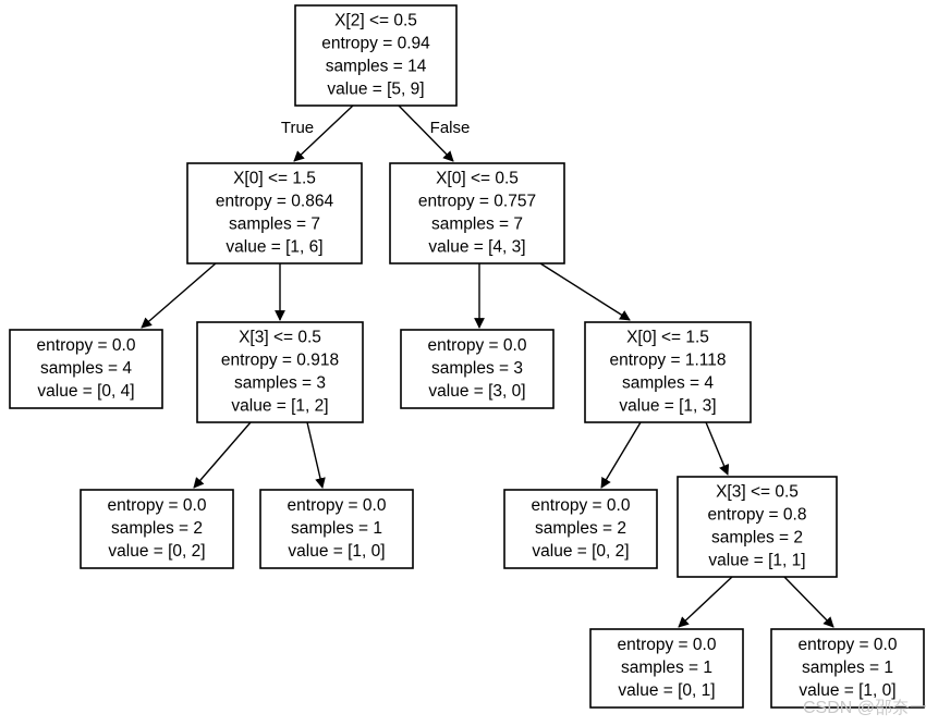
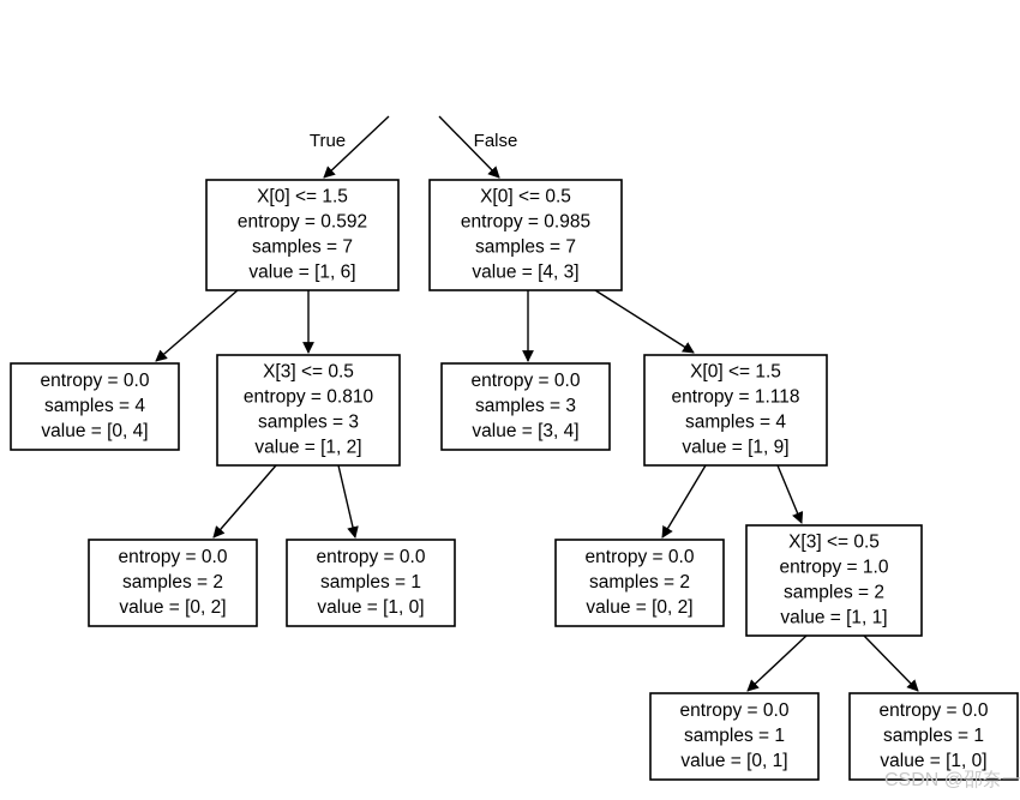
  True
  False
- X[2] <= 0.5
- entropy = 0.94
- samples = 14
- value = [5, 9]
  X[0] <= 1.5
- entropy = 0.864
+ entropy = 0.592
  samples = 7
  value = [1, 6]
  X[0] <= 0.5
- entropy = 0.757
+ entropy = 0.985
  samples = 7
  value = [4, 3]
  entropy = 0.0
  samples = 4
  value = [0, 4]
  X[3] <= 0.5
- entropy = 0.918
+ entropy = 0.810
  samples = 3
  value = [1, 2]
  entropy = 0.0
  samples = 3
- value = [3, 0]
+ value = [3, 4]
  X[0] <= 1.5
  entropy = 1.118
  samples = 4
- value = [1, 3]
+ value = [1, 9]
  entropy = 0.0
  samples = 2
  value = [0, 2]
  entropy = 0.0
  samples = 1
  value = [1, 0]
  entropy = 0.0
  samples = 2
  value = [0, 2]
  X[3] <= 0.5
- entropy = 0.8
+ entropy = 1.0
  samples = 2
  value = [1, 1]
  entropy = 0.0
  samples = 1
  value = [0, 1]
  entropy = 0.0
  samples = 1
  value = [1, 0]
  CSDN @邵奈一
